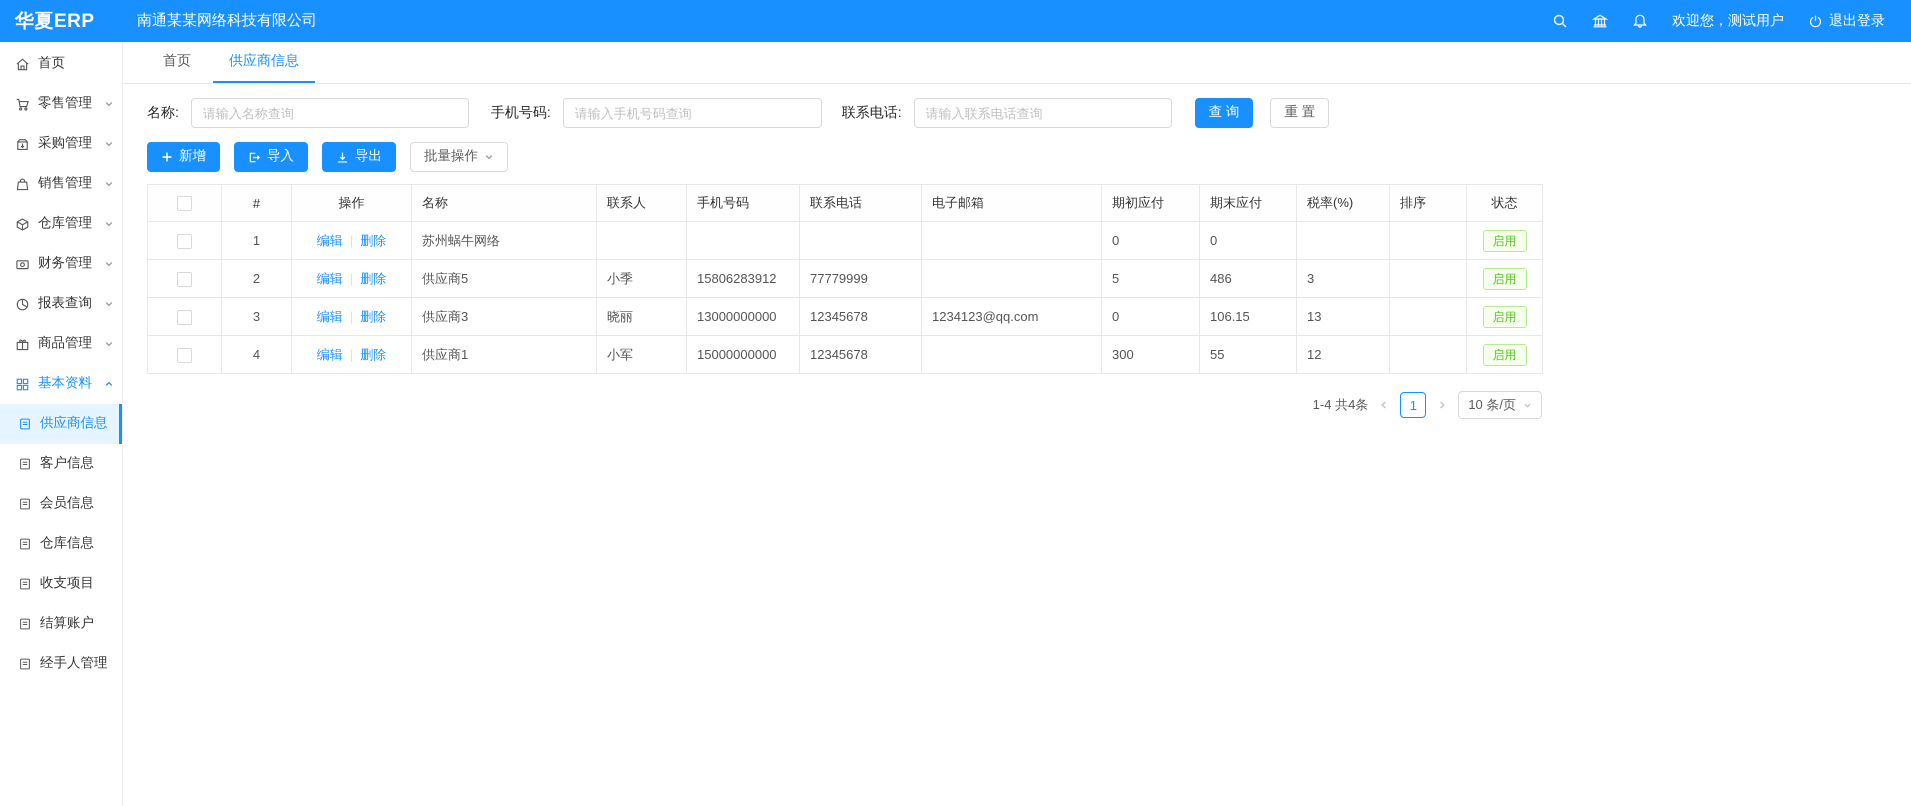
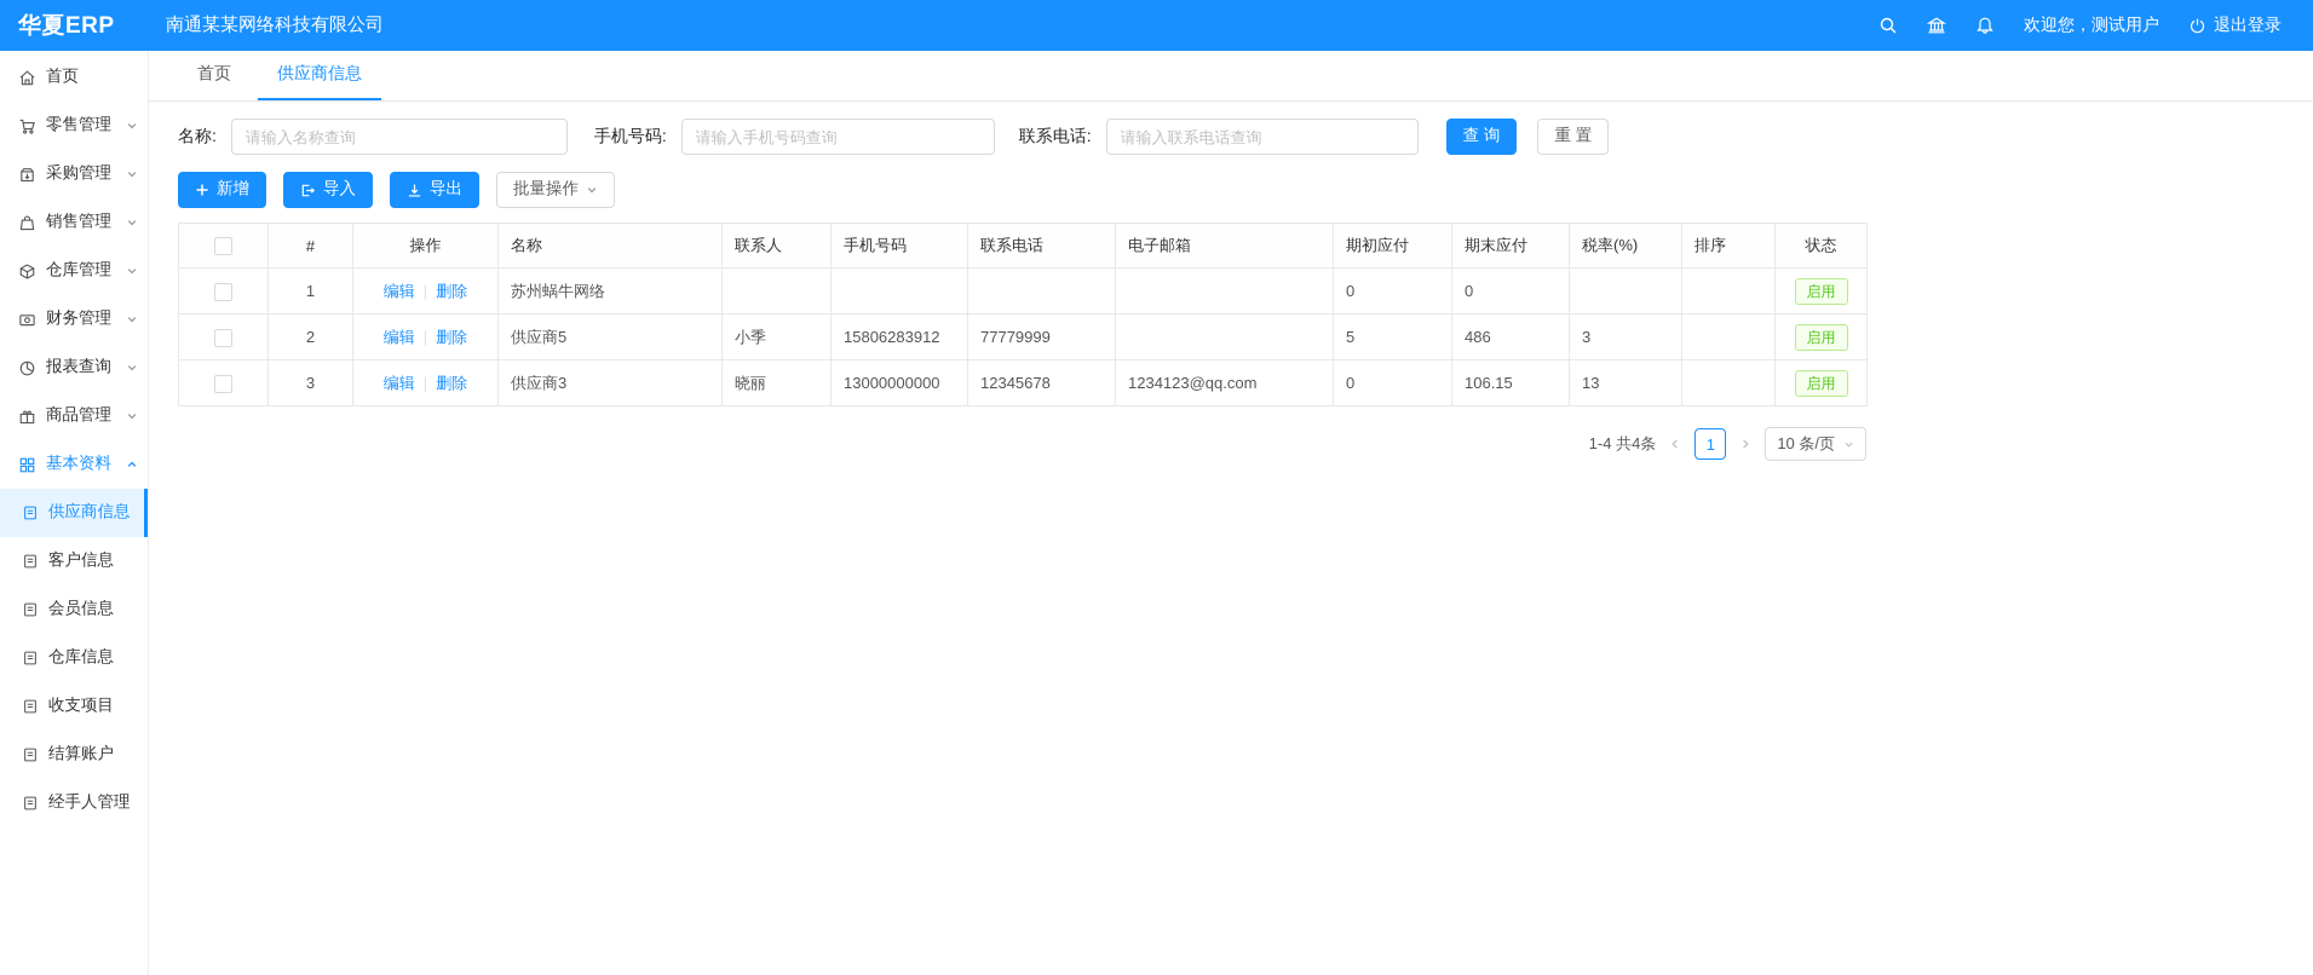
  华夏ERP
  南通某某网络科技有限公司
  欢迎您，测试用户
  退出登录
  首页
  零售管理
  采购管理
  销售管理
  仓库管理
  财务管理
  报表查询
  商品管理
  基本资料
  供应商信息
  客户信息
  会员信息
  仓库信息
  收支项目
  结算账户
  经手人管理
  首页
  供应商信息
  名称:
  请输入名称查询
  手机号码:
  请输入手机号码查询
  联系电话:
  请输入联系电话查询
  查 询
  重 置
  新增
  导入
  导出
  批量操作
  	#	操作	名称	联系人	手机号码	联系电话	电子邮箱	期初应付	期末应付	税率(%)	排序	状态
  	1	编辑 | 删除	苏州蜗牛网络					0	0			启用
  	2	编辑 | 删除	供应商5	小季	15806283912	77779999		5	486	3		启用
  	3	编辑 | 删除	供应商3	晓丽	13000000000	12345678	1234123@qq.com	0	106.15	13		启用
- 	4	编辑 | 删除	供应商1	小军	15000000000	12345678		300	55	12		启用
  1-4 共4条
  1
  10 条/页
